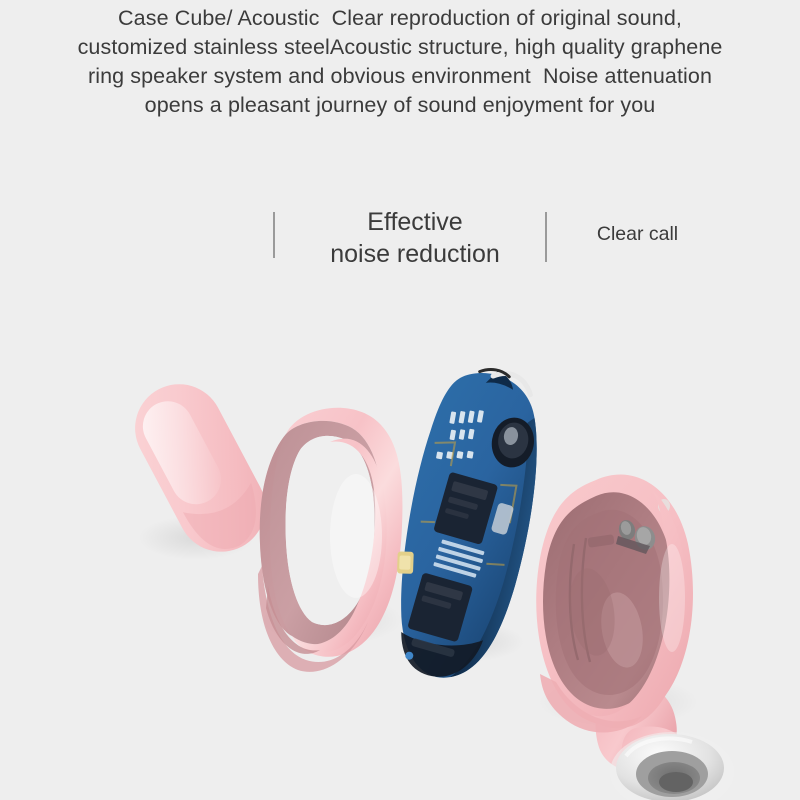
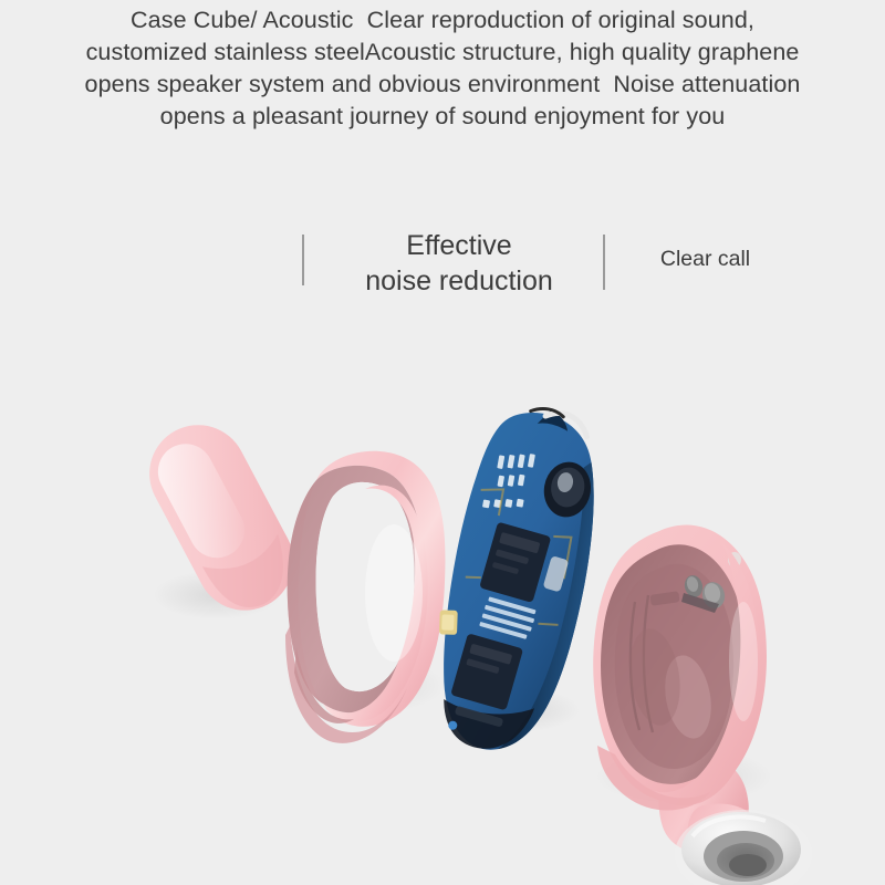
- Case Cube/ Acoustic Clear reproduction of original sound, customized stainless steelAcoustic structure, high quality graphene ring speaker system and obvious environment Noise attenuation opens a pleasant journey of sound enjoyment for you
+ Case Cube/ Acoustic Clear reproduction of original sound, customized stainless steelAcoustic structure, high quality graphene opens speaker system and obvious environment Noise attenuation opens a pleasant journey of sound enjoyment for you
  Effective
  noise reduction
  Clear call
